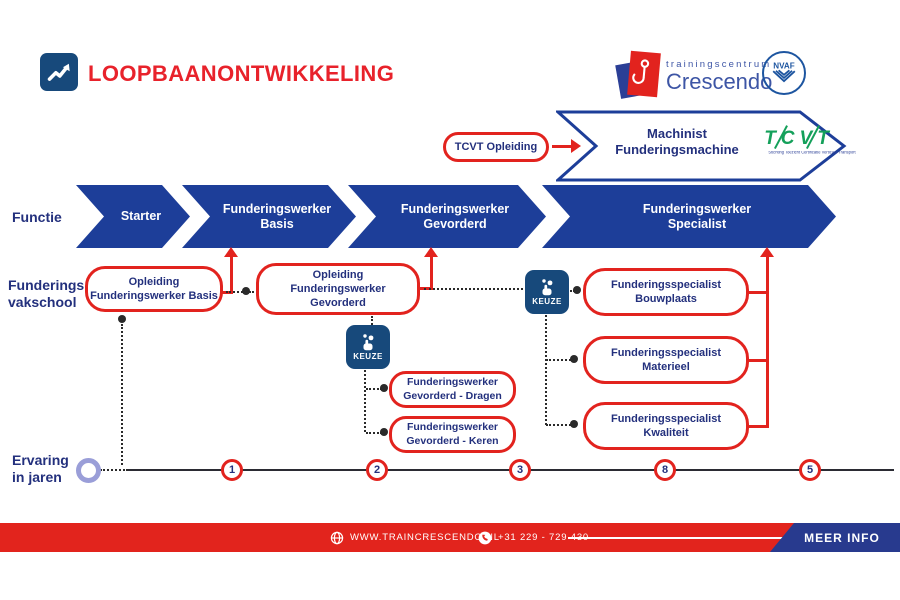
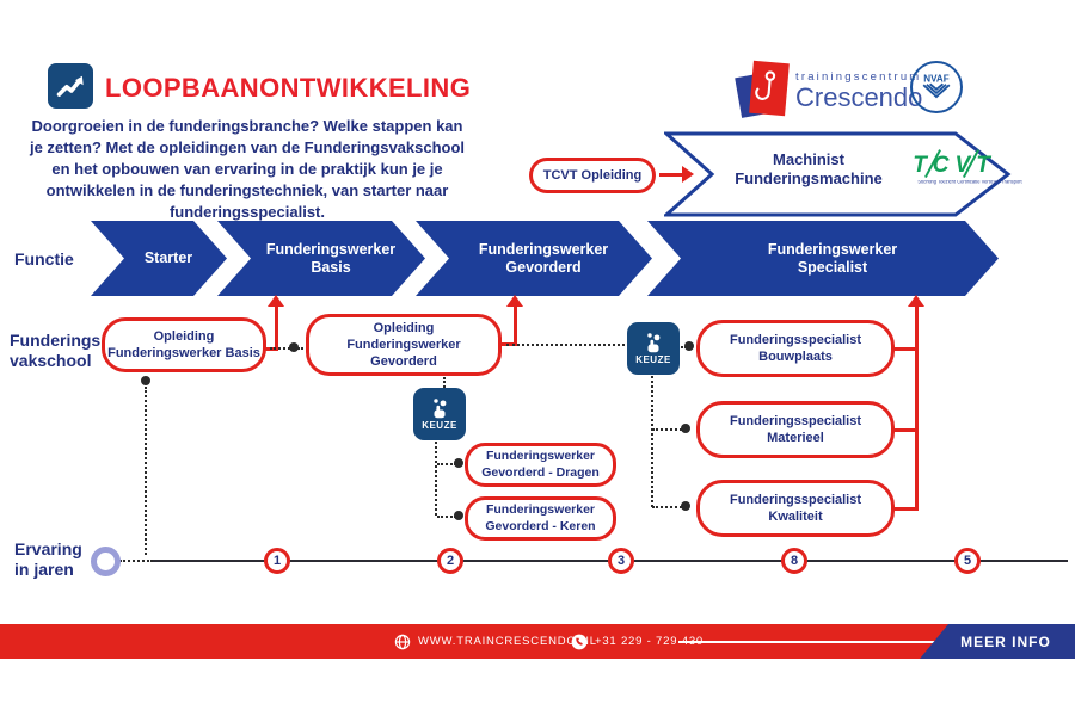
  LOOPBAANONTWIKKELING
+ Doorgroeien in de funderingsbranche? Welke stappen kan je zetten? Met de opleidingen van de Funderingsvakschool en het opbouwen van ervaring in de praktijk kun je je ontwikkelen in de funderingstechniek, van starter naar funderingsspecialist.
  trainingscentrum
  Crescendo
  NVAF
  TCVT Opleiding
  Machinist
  Funderingsmachine
  TCVT
  Functie
  Starter
  Funderingswerker
  Basis
  Funderingswerker
  Gevorderd
  Funderingswerker
  Specialist
  Funderings
  vakschool
  Opleiding
  Funderingswerker Basis
  Opleiding
  Funderingswerker
  Gevorderd
  KEUZE
  KEUZE
  Funderingswerker
  Gevorderd - Dragen
  Funderingswerker
  Gevorderd - Keren
  Funderingsspecialist
  Bouwplaats
  Funderingsspecialist
  Materieel
  Funderingsspecialist
  Kwaliteit
  Ervaring
  in jaren
  1
  2
  3
  8
  5
  WWW.TRAINCRESCENDOL
  +31 229 - 729
  MEER INFO
